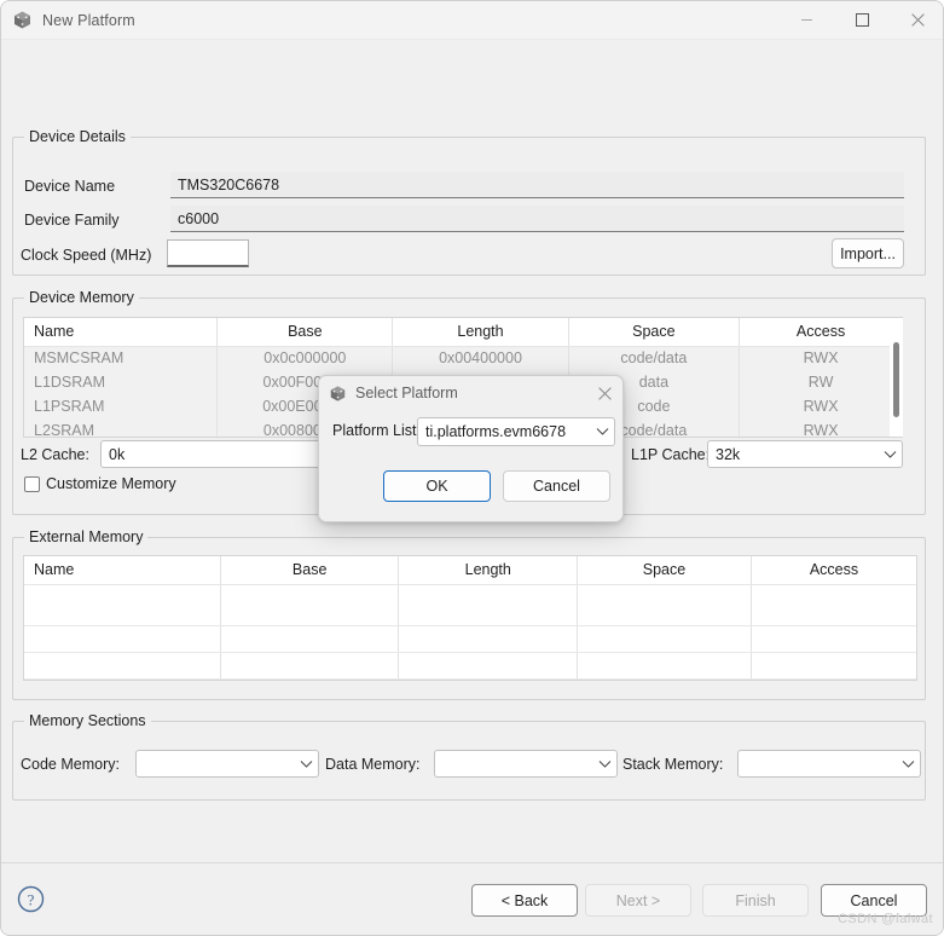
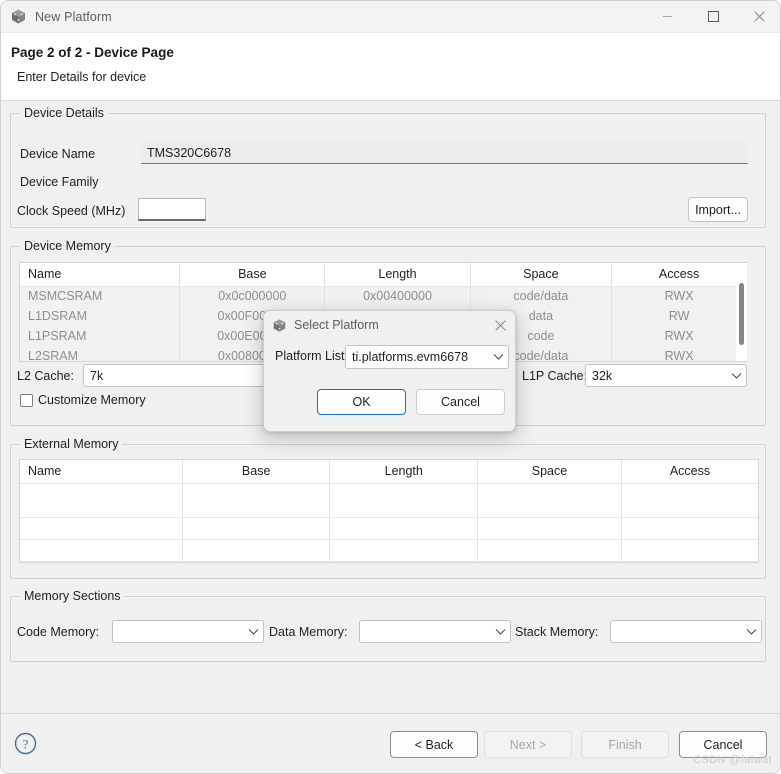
  New Platform
+ Page 2 of 2 - Device Page
+ Enter Details for device
  Device Details
  Device Name
  TMS320C6678
  Device Family
- c6000
  Clock Speed (MHz)
  Import...
  Device Memory
  Name	Base	Length	Space	Access
  MSMCSRAM	0x0c000000	0x00400000	code/data	RWX
  L2 Cache:
- 0k
+ 7k
  L1P Cache
  32k
  Customize Memory
  External Memory
  Name	Base	Length	Space	Access
  Memory Sections
  Code Memory:
  Data Memory:
  Stack Memory:
  ?
  < Back
  Next >
  Finish
  Cancel
  CSDN @falwat
  Select Platform
  Platform List
  ti.platforms.evm6678
  OK
  Cancel
